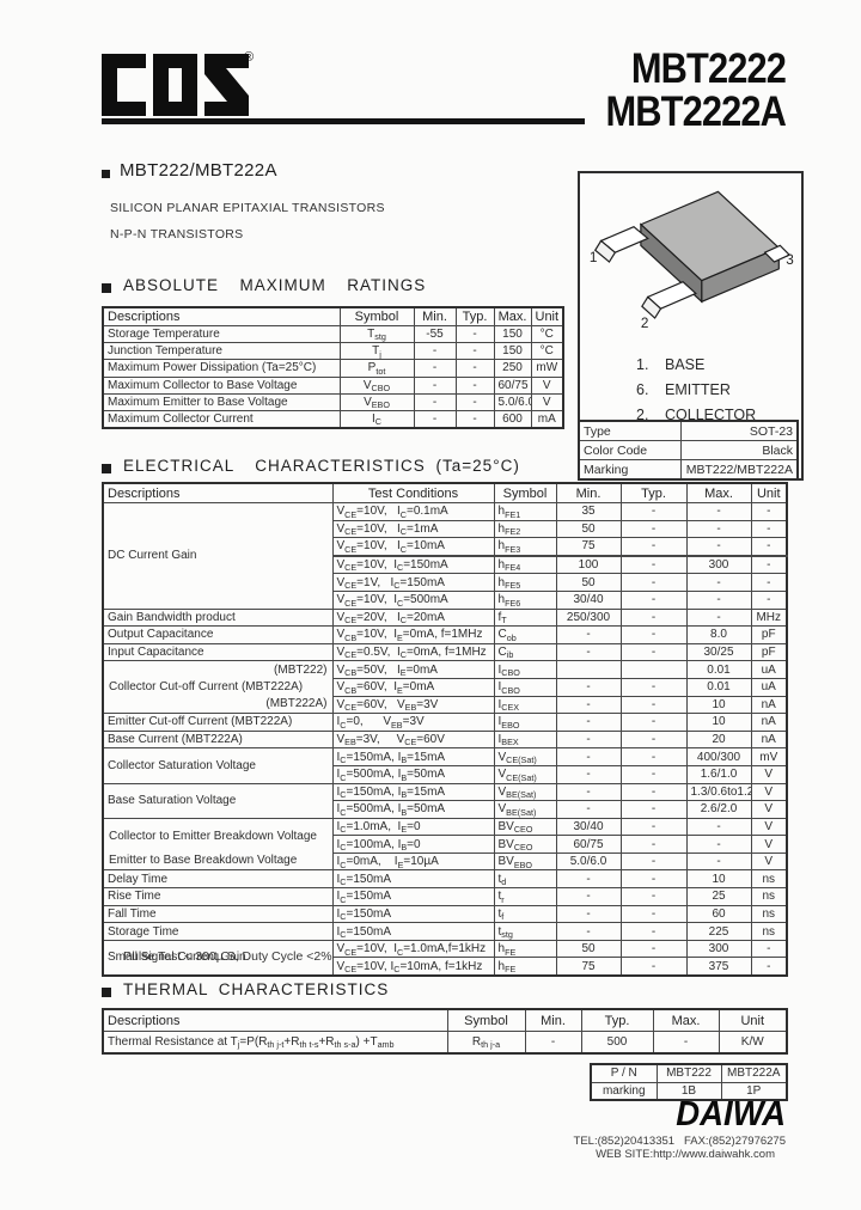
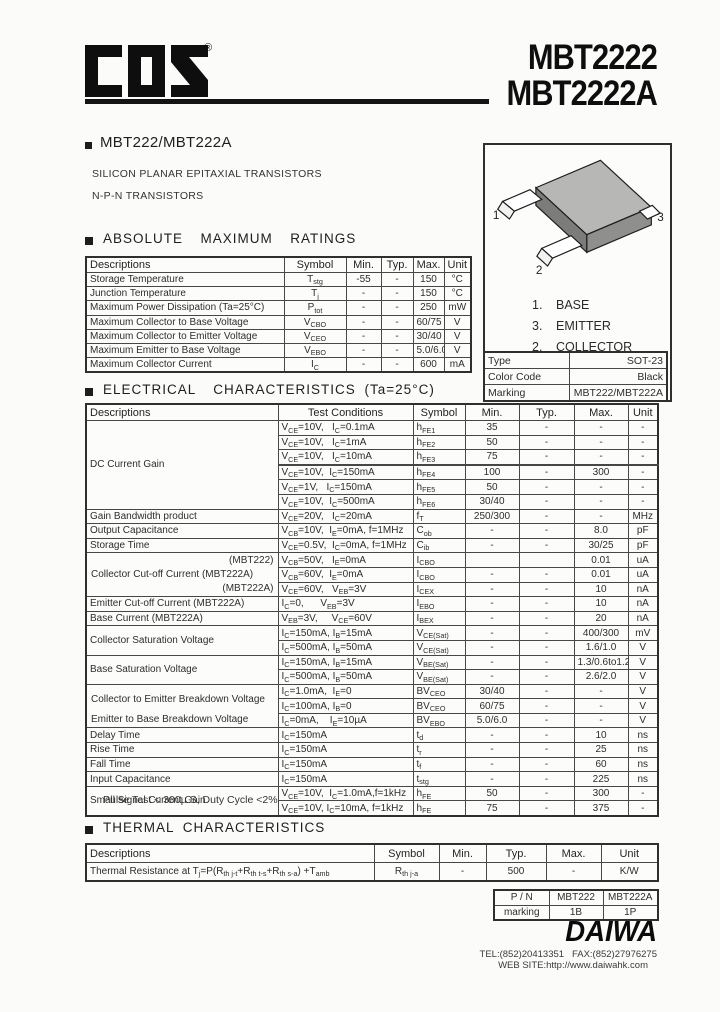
  ®
  MBT2222
  MBT2222A
  MBT222/MBT222A
  SILICON PLANAR EPITAXIAL TRANSISTORS
  N-P-N TRANSISTORS
  1
  2
  3
  1. BASE
- 6. EMITTER
+ 3. EMITTER
  2. COLLECTOR
  Type	SOT-23
  Color Code	Black
  Marking	MBT222/MBT222A
  ABSOLUTE MAXIMUM RATINGS
  Descriptions	Symbol	Min.	Typ.	Max.	Unit
  Storage Temperature	Tstg	-55	-	150	°C
  Junction Temperature	Tj	-	-	150	°C
  Maximum Power Dissipation (Ta=25°C)	Ptot	-	-	250	mW
  Maximum Collector to Base Voltage	VCBO	-	-	60/75	V
+ Maximum Collector to Emitter Voltage	VCEO	-	-	30/40	V
  Maximum Emitter to Base Voltage	VEBO	-	-	5.0/6.	V
  Maximum Collector Current	IC	-	-	600	mA
  ELECTRICAL CHARACTERISTICS (Ta=25°C)
  Descriptions	Test Conditions	Symbol	Min.	Typ.	Max.	Unit
  DC Current Gain	VCE=10V, IC=0.1mA	hFE1	35	-	-	-
  VCE=10V, IC=1mA	hFE2	50	-	-	-
  VCE=10V, IC=10mA	hFE3	75	-	-	-
  VCE=10V, IC=150mA	hFE4	100	-	300	-
  VCE=1V, IC=150mA	hFE5	50	-	-	-
  VCE=10V, IC=500mA	hFE6	30/40	-	-	-
  Gain Bandwidth product	VCE=20V, IC=20mA	fT	250/300	-	-	MHz
  Output Capacitance	VCB=10V, IE=0mA, f=1MHz	Cob	-	-	8.0	pF
- Input Capacitance	VCE=0.5V, IC=0mA, f=1MHz	Cib	-	-	30/25	pF
+ Storage Time	VCE=0.5V, IC=0mA, f=1MHz	Cib	-	-	30/25	pF
  (MBT222)Collector Cut-off Current (MBT222A)(MBT222A)	VCB=50V, IE=0mA	ICBO			0.01	uA
  VCB=60V, IE=0mA	ICBO	-	-	0.01	uA
  VCE=60V, VEB=3V	ICEX	-	-	10	nA
  Emitter Cut-off Current (MBT222A)	IC=0, VEB=3V	IEBO	-	-	10	nA
  Base Current (MBT222A)	VEB=3V, VCE=60V	IBEX	-	-	20	nA
  Collector Saturation Voltage	IC=150mA, IB=15mA	VCE(Sat)	-	-	400/300	mV
  IC=500mA, IB=50mA	VCE(Sat)	-	-	1.6/1.0	V
  Base Saturation Voltage	IC=150mA, IB=15mA	VBE(Sat)	-	-	1.3/0.6to1.2	V
  IC=500mA, IB=50mA	VBE(Sat)	-	-	2.6/2.0	V
  Collector to Emitter Breakdown VoltageEmitter to Base Breakdown Voltage	IC=1.0mA, IE=0	BVCEO	30/40	-	-	V
  IC=100mA, IB=0	BVCEO	60/75	-	-	V
  IC=0mA, IE=10µA	BVEBO	5.0/6.0	-	-	V
  Delay Time	IC=150mA	td	-	-	10	ns
  Rise Time	IC=150mA	tr	-	-	25	ns
  Fall Time	IC=150mA	tf	-	-	60	ns
- Storage Time	IC=150mA	tstg	-	-	225	ns
+ Input Capacitance	IC=150mA	tstg	-	-	225	ns
  Small Signal Current Gain	VCE=10V, IC=1.0mA,f=1kHz	hFE	50	-	300	-
  VCE=10V, IC=10mA, f=1kHz	hFE	75	-	375	-
  Pulse Test < 300µ S, Duty Cycle <2%
  THERMAL CHARACTERISTICS
  Descriptions	Symbol	Min.	Typ.	Max.	Unit
  Thermal Resistance at Tj=P(Rth j-t+Rth t-s+Rth s-a) +Tamb	Rth j-a	-	500	-	K/W
  P / N	MBT222	MBT222A
  marking	1B	1P
  DAIWA
  TEL:(852)20413351 FAX:(852)27976275
  WEB SITE:http://www.daiwahk.com
